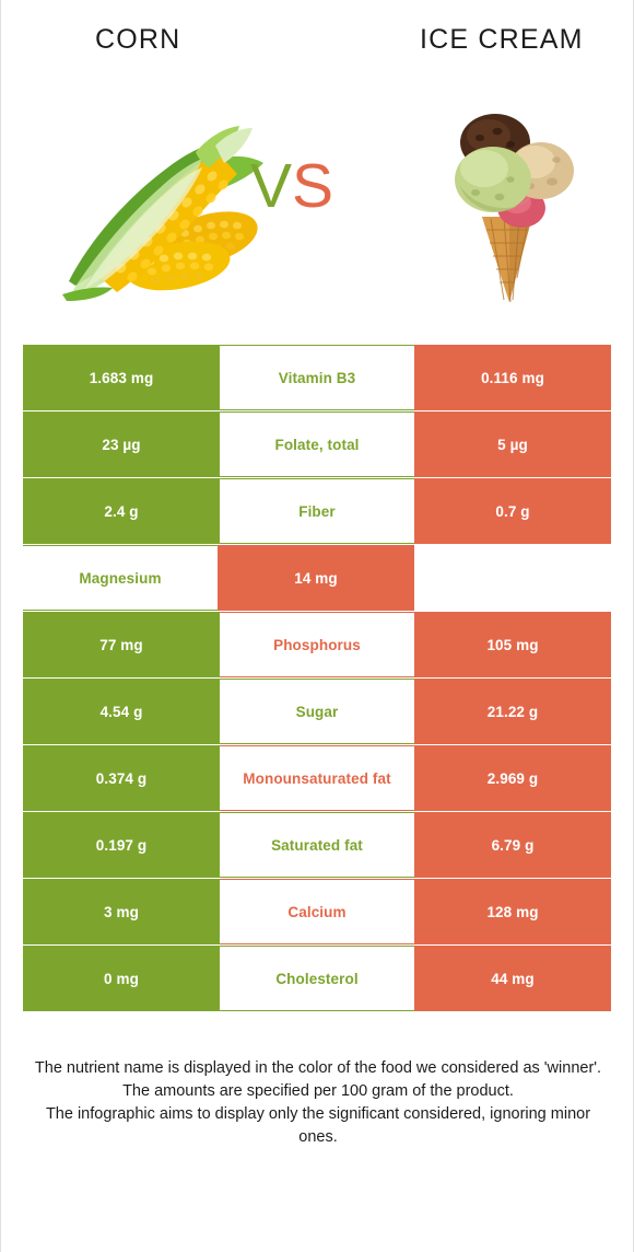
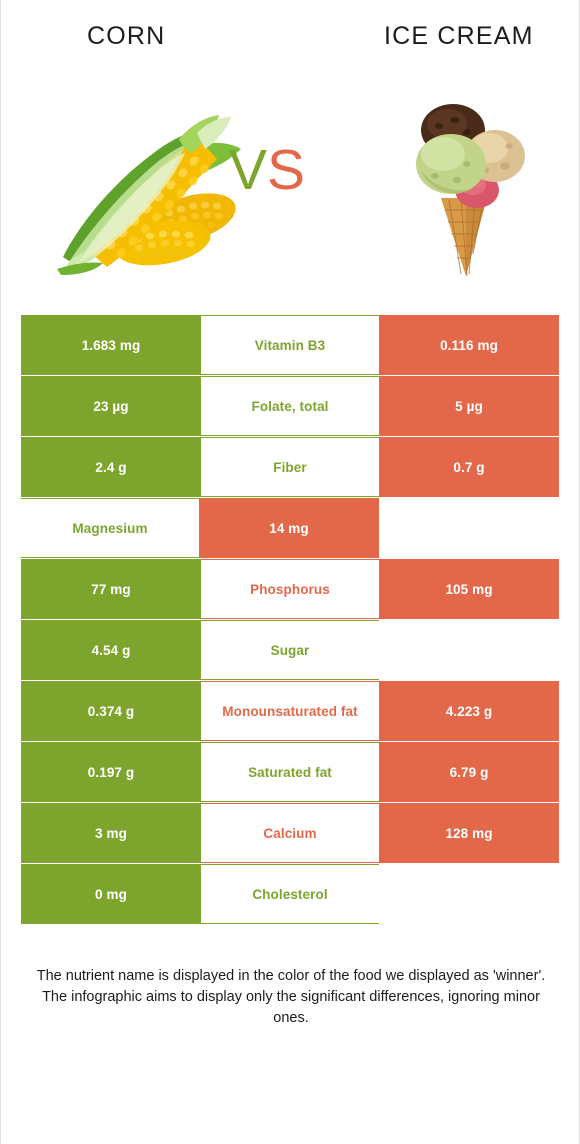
  CORN
  ICE CREAM
  VS
  1.683 mg
  Vitamin B3
  0.116 mg
  23 µg
  Folate, total
  5 µg
  2.4 g
  Fiber
  0.7 g
  Magnesium
  14 mg
  77 mg
  Phosphorus
  105 mg
  4.54 g
  Sugar
- 21.22 g
  0.374 g
  Monounsaturated fat
- 2.969 g
+ 4.223 g
  0.197 g
  Saturated fat
  6.79 g
  3 mg
  Calcium
  128 mg
  0 mg
  Cholesterol
- 44 mg
- The nutrient name is displayed in the color of the food we considered as 'winner'.
+ The nutrient name is displayed in the color of the food we displayed as 'winner'.
- The amounts are specified per 100 gram of the product.
- The infographic aims to display only the significant considered, ignoring minor ones.
+ The infographic aims to display only the significant differences, ignoring minor ones.
